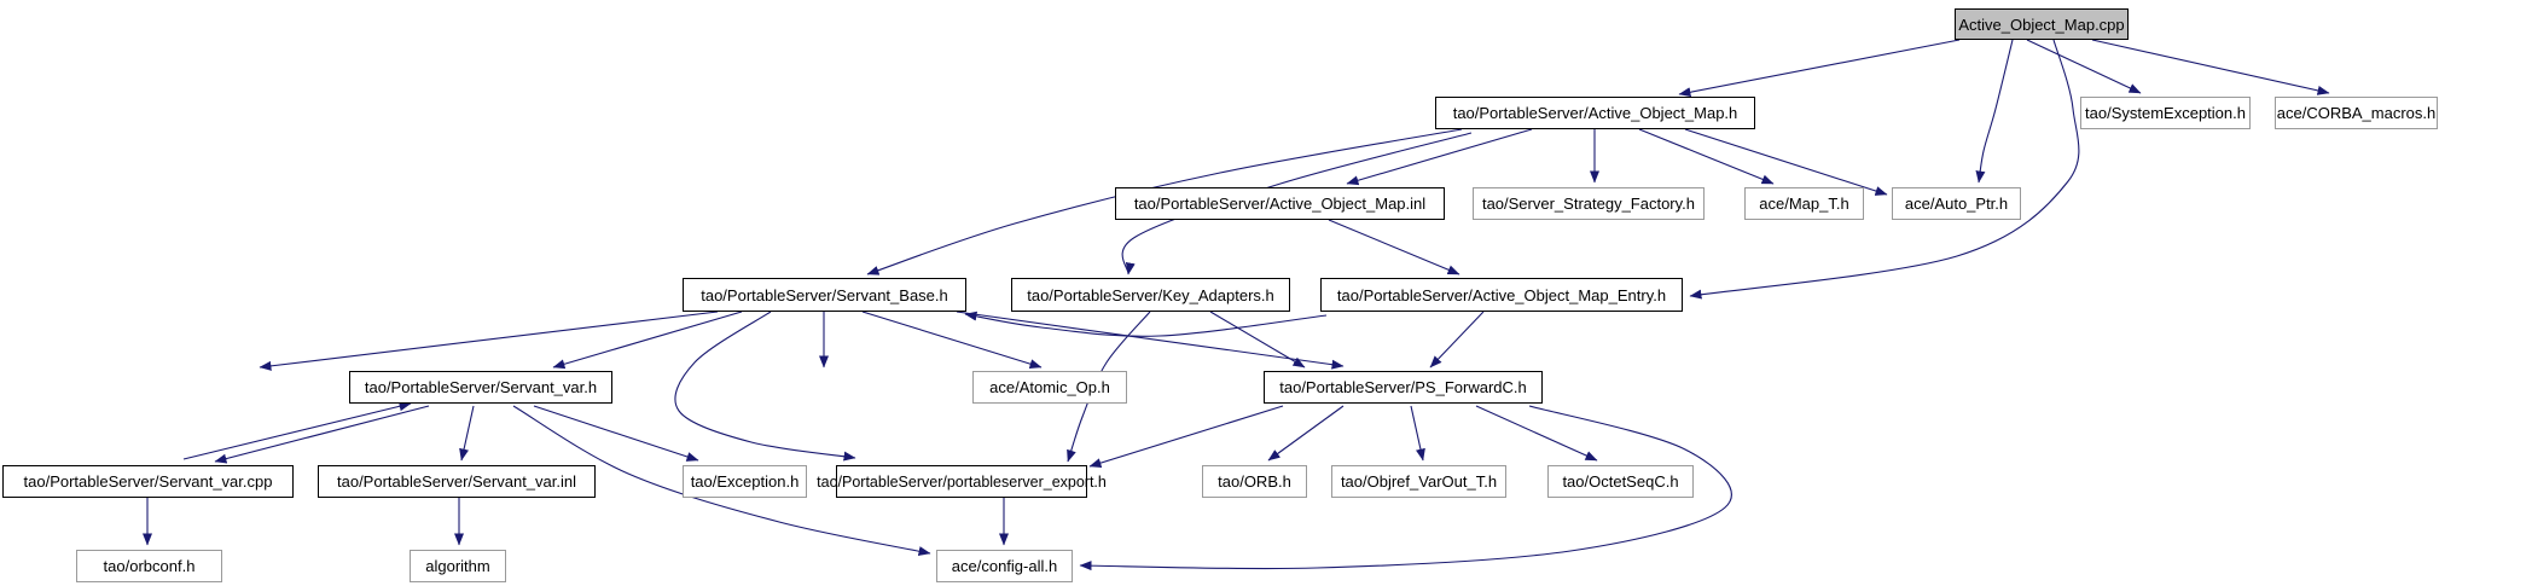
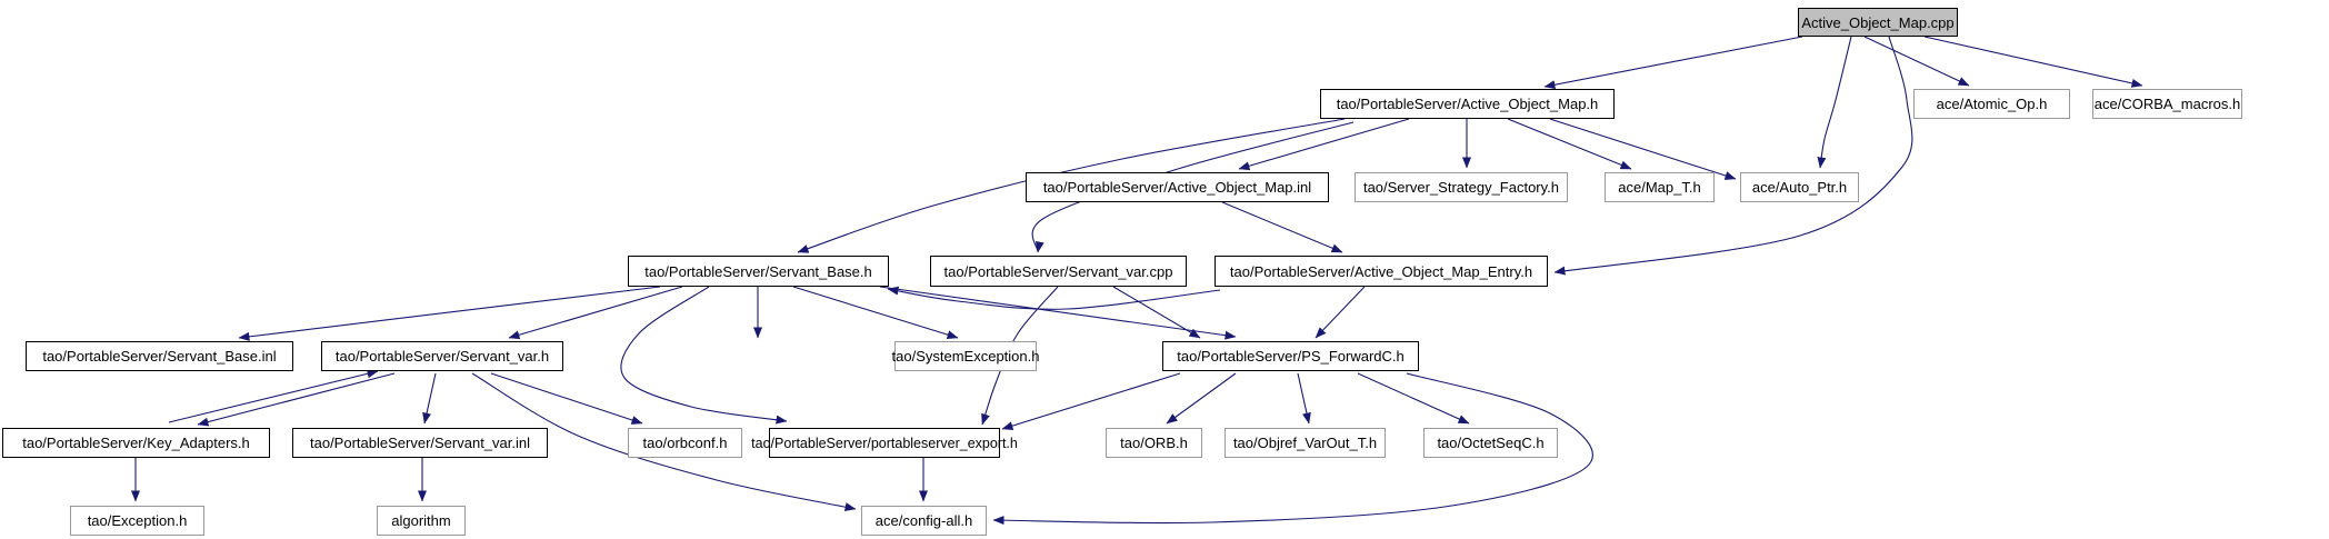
  Active_Object_Map.cpp
  tao/PortableServer/Active_Object_Map.h
- tao/SystemException.h
+ ace/Atomic_Op.h
  ace/CORBA_macros.h
  tao/PortableServer/Active_Object_Map.inl
  tao/Server_Strategy_Factory.h
  ace/Map_T.h
  ace/Auto_Ptr.h
  tao/PortableServer/Servant_Base.h
- tao/PortableServer/Key_Adapters.h
+ tao/PortableServer/Servant_var.cpp
  tao/PortableServer/Active_Object_Map_Entry.h
+ tao/PortableServer/Servant_Base.inl
  tao/PortableServer/Servant_var.h
- ace/Atomic_Op.h
+ tao/SystemException.h
  tao/PortableServer/PS_ForwardC.h
- tao/PortableServer/Servant_var.cpp
+ tao/PortableServer/Key_Adapters.h
  tao/PortableServer/Servant_var.inl
- tao/Exception.h
+ tao/orbconf.h
  tao/PortableServer/portableserver_export.h
  tao/ORB.h
  tao/Objref_VarOut_T.h
  tao/OctetSeqC.h
- tao/orbconf.h
+ tao/Exception.h
  algorithm
  ace/config-all.h
